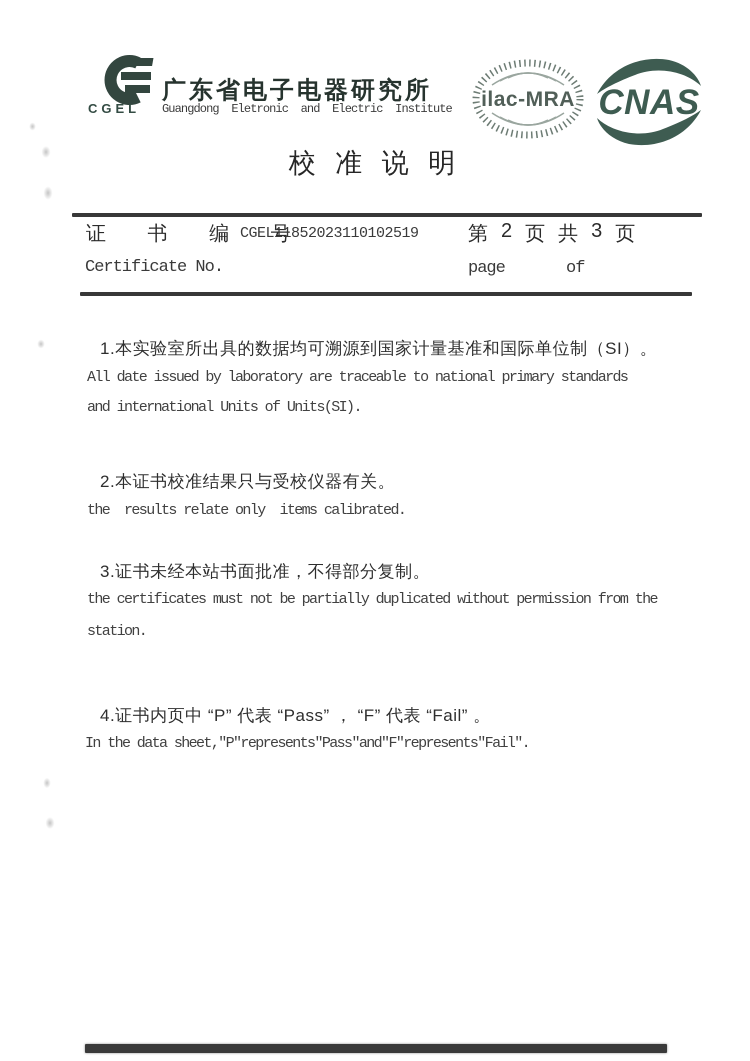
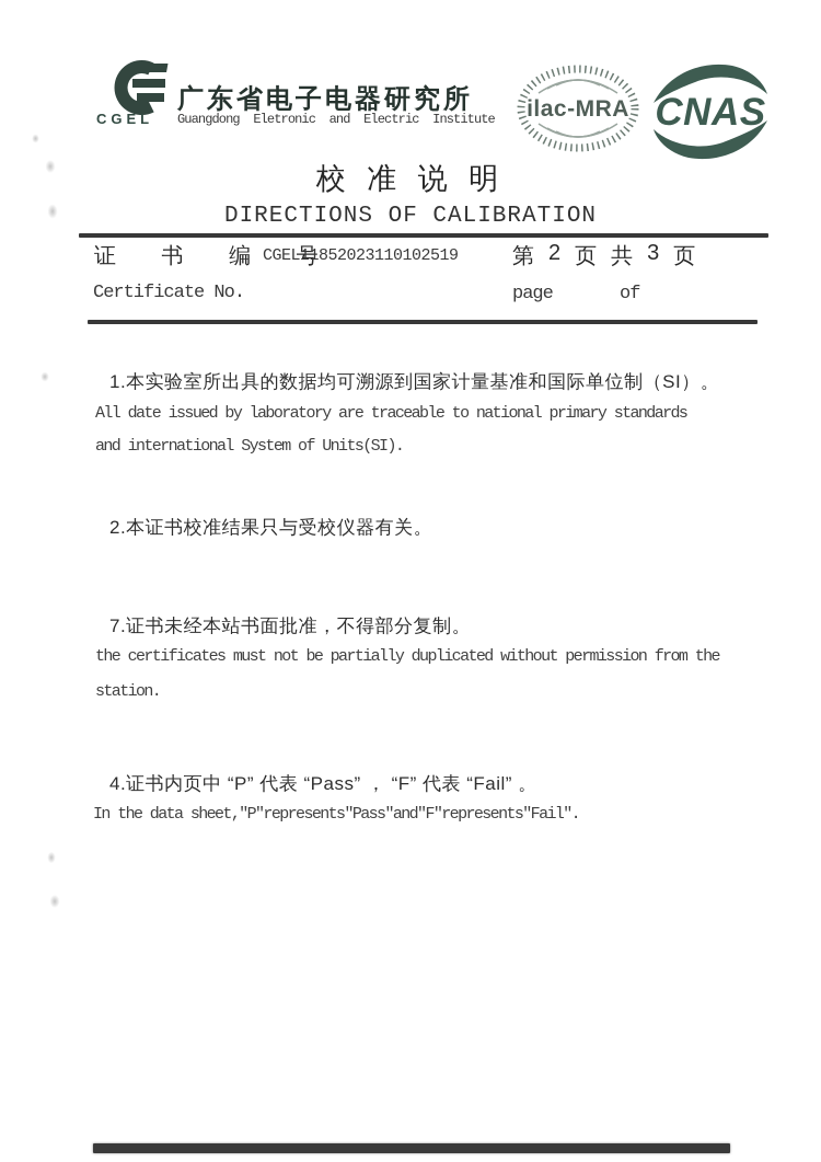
  CGEL
  广东省电子电器研究所
  Guangdong Eletronic and Electric Institute
  ilac-MRA
  CNAS
  校 准 说 明
+ DIRECTIONS OF CALIBRATION
  证 书 编 号
  CGEL11852023110102519
  第
  2
  页
  共
  3
  页
  Certificate No.
  page
  of
  1.本实验室所出具的数据均可溯源到国家计量基准和国际单位制（SI）。
  All date issued by laboratory are traceable to national primary standards
- and international Units of Units(SI).
+ and international System of Units(SI).
  2.本证书校准结果只与受校仪器有关。
- the results relate only items calibrated.
- 3.证书未经本站书面批准，不得部分复制。
+ 7.证书未经本站书面批准，不得部分复制。
  the certificates must not be partially duplicated without permission from the
  station.
  4.证书内页中 “P” 代表 “Pass” ， “F” 代表 “Fail” 。
  In the data sheet,″P″represents″Pass″and″F″represents″Fail″.
